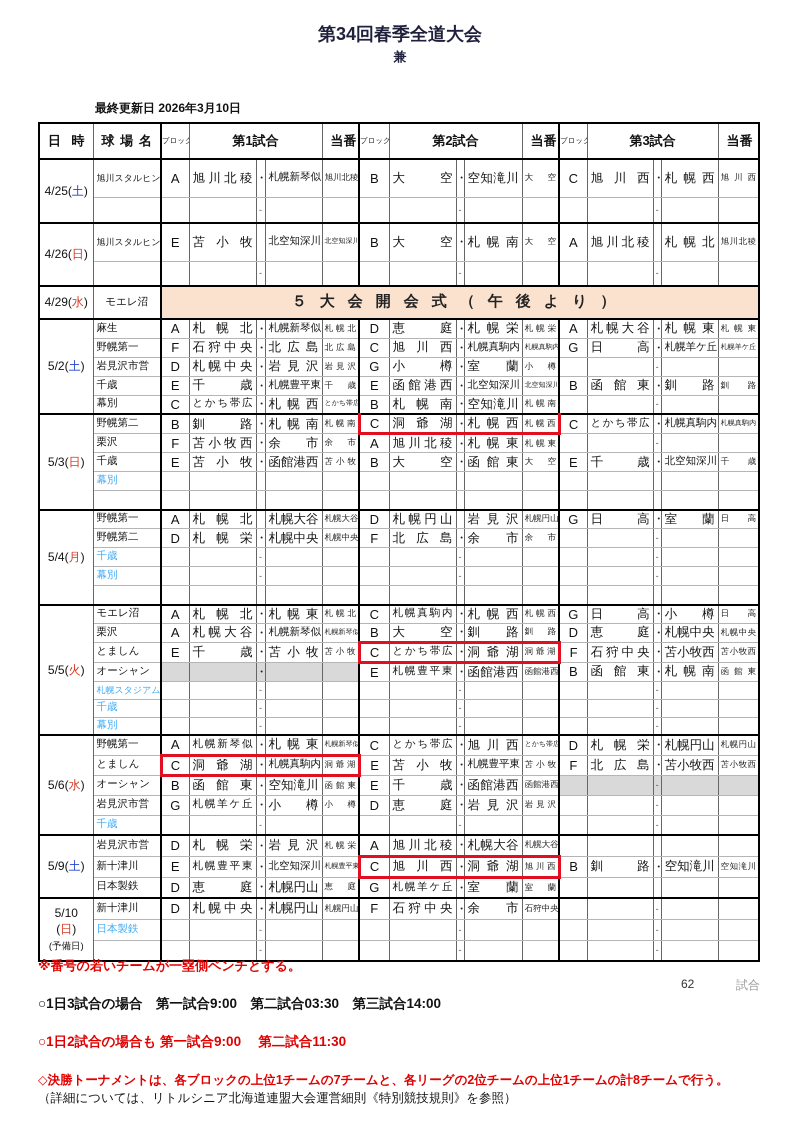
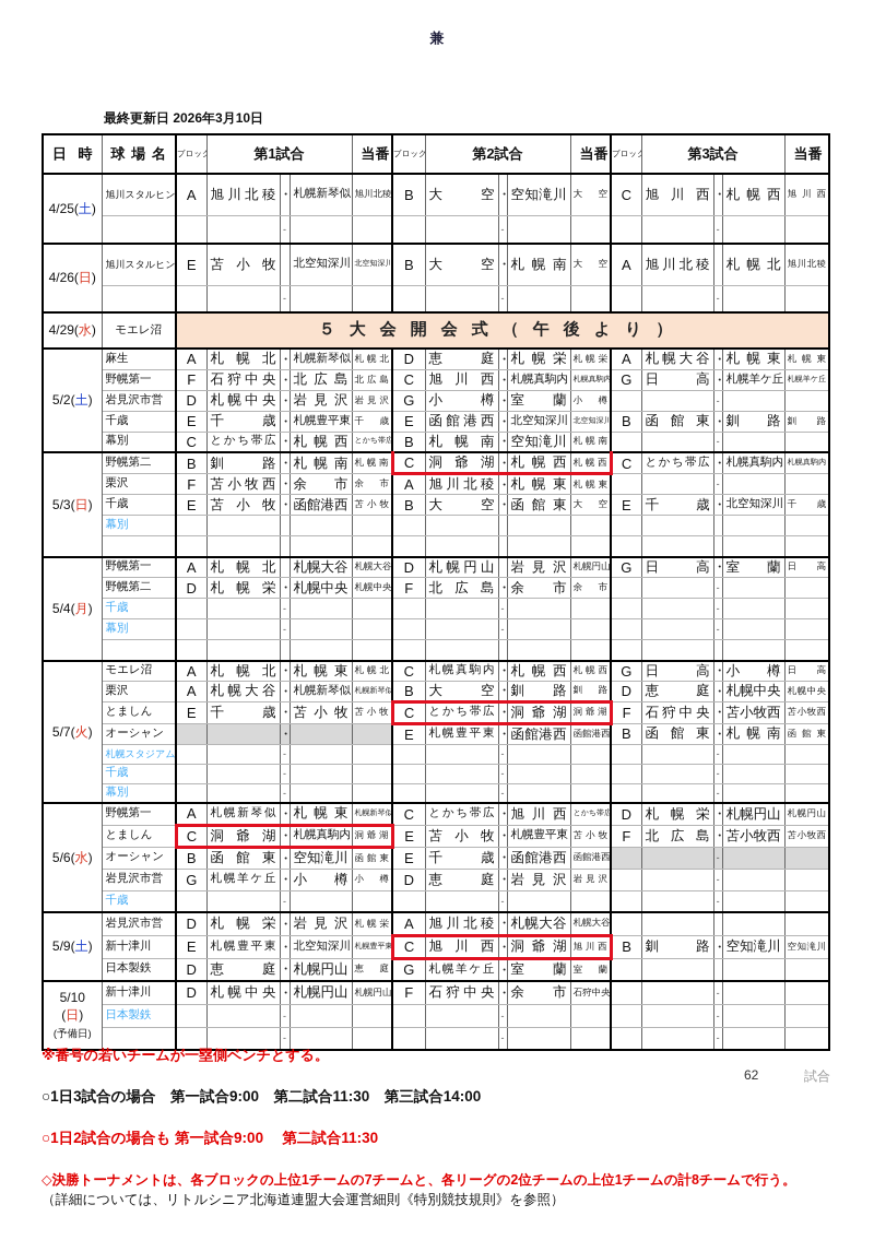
- 第34回春季全道大会
  兼
  最終更新日 2026年3月10日
  日時	球場名	ブロッ	第1試合	当番	ブロック	第2試合	当番	ブロッ	第3試合	当番
  4/25(土)	旭川スタルヒン	A	旭川北稜	・	札幌新琴似	旭川北稜	B	大空	・	空知滝川	大空	C	旭川西	・	札幌西	旭川西
  			-					-					-
  4/26(日)	旭川スタルヒン	E	苫小牧		北空知深川		B	大空	・	札幌南	大空	A	旭川北稜		札幌北	旭川北稜
  			-					-					-
  4/29(水)	モエレ沼	５大会開会式（午後より）
  5/2(土)	麻生	A	札幌北	・	札幌新琴似	札幌北	D	恵庭	・	札幌栄	札幌栄	A	札幌大谷	・	札幌東	札幌東
  野幌第一	F	石狩中央	・	北広島	北広島	C	旭川西	・	札幌真駒内		G	日高	・	札幌羊ケ丘
  岩見沢市営	D	札幌中央	・	岩見沢	岩見沢	G	小樽	・	室蘭	小樽			-
  千歳	E	千歳	・	札幌豊平東	千歳	E	函館港西	・	北空知深川		B	函館東	・	釧路	釧路
  幕別	C	とかち帯広	・	札幌西		B	札幌南	・	空知滝川	札幌南			-
  5/3(日)	野幌第二	B	釧路	・	札幌南	札幌南	C	洞爺湖	・	札幌西	札幌西	C	とかち帯広	・	札幌真駒内
  栗沢	F	苫小牧西	・	余市	余市	A	旭川北稜	・	札幌東	札幌東			-
  千歳	E	苫小牧	・	函館港西	苫小牧	B	大空	・	函館東	大空	E	千歳	・	北空知深川	千歳
  幕別
  5/4(月)	野幌第一	A	札幌北		札幌大谷	札幌大谷	D	札幌円山		岩見沢	札幌円山	G	日高	・	室蘭	日高
  野幌第二	D	札幌栄	・	札幌中央	札幌中央	F	北広島	・	余市	余市			-
  千歳			-					-					-
  幕別			-					-					-
- 5/5(火)	モエレ沼	A	札幌北	・	札幌東	札幌北	C	札幌真駒内	・	札幌西	札幌西	G	日高	・	小樽	日高
+ 5/7(火)	モエレ沼	A	札幌北	・	札幌東	札幌北	C	札幌真駒内	・	札幌西	札幌西	G	日高	・	小樽	日高
  栗沢	A	札幌大谷	・	札幌新琴似		B	大空	・	釧路	釧路	D	恵庭	・	札幌中央	札幌中央
  とましん	E	千歳	・	苫小牧	苫小牧	C	とかち帯広	・	洞爺湖	洞爺湖	F	石狩中央	・	苫小牧西	苫小牧西
  オーシャン			・			E	札幌豊平東	・	函館港西	函館港西	B	函館東	・	札幌南	函館東
  札幌スタジアム			-					-					-
  千歳			-					-					-
  幕別			-					-					-
  5/6(水)	野幌第一	A	札幌新琴似	・	札幌東		C	とかち帯広	・	旭川西		D	札幌栄	・	札幌円山	札幌円山
  とましん	C	洞爺湖	・	札幌真駒内	洞爺湖	E	苫小牧	・	札幌豊平東	苫小牧	F	北広島	・	苫小牧西	苫小牧西
  オーシャン	B	函館東	・	空知滝川	函館東	E	千歳	・	函館港西	函館港西			-
  岩見沢市営	G	札幌羊ケ丘	・	小樽	小樽	D	恵庭	・	岩見沢	岩見沢			-
  千歳			-					-					-
  5/9(土)	岩見沢市営	D	札幌栄	・	岩見沢	札幌栄	A	旭川北稜	・	札幌大谷	札幌大谷
  新十津川	E	札幌豊平東	・	北空知深川		C	旭川西	・	洞爺湖	旭川西	B	釧路	・	空知滝川	空知滝川
  日本製鉄	D	恵庭	・	札幌円山	恵庭	G	札幌羊ケ丘	・	室蘭	室蘭
  5/10(日)(予備日)	新十津川	D	札幌中央	・	札幌円山	札幌円山	F	石狩中央	・	余市	石狩中央			-
  日本製鉄			-					-					-
  			-					-					-
  ※番号の若いチームが一塁側ベンチとする。
  62
  試合
- ○1日3試合の場合 第一試合9:00 第二試合03:30 第三試合14:00
+ ○1日3試合の場合 第一試合9:00 第二試合11:30 第三試合14:00
  ○1日2試合の場合も 第一試合9:00 第二試合11:30
  ◇決勝トーナメントは、各ブロックの上位1チームの7チームと、各リーグの2位チームの上位1チームの計8チームで行う。
  （詳細については、リトルシニア北海道連盟大会運営細則《特別競技規則》を参照）
